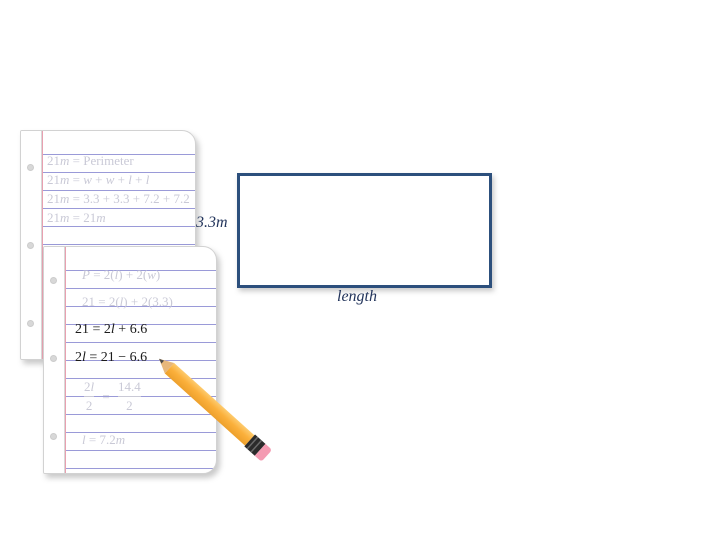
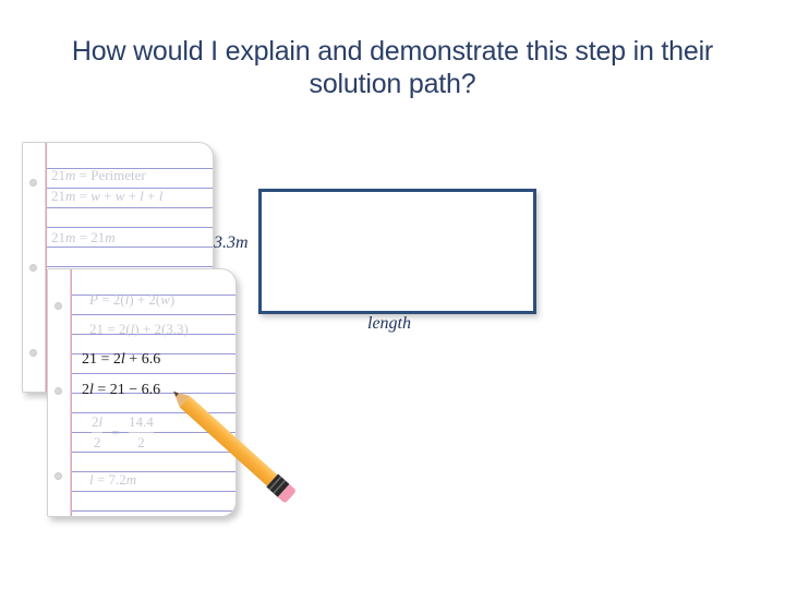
+ How would I explain and demonstrate this step in their solution path?
  21m = Perimeter
  21m = w + w + l + l
- 21m = 3.3 + 3.3 + 7.2 + 7.2
  21m = 21m
  P = 2(l) + 2(w)
  21 = 2(l) + 2(3.3)
  21 = 2l + 6.6
  2l = 21 − 6.6
  2l
  2
  =
  14.4
  2
  l = 7.2m
  3.3m
  length
